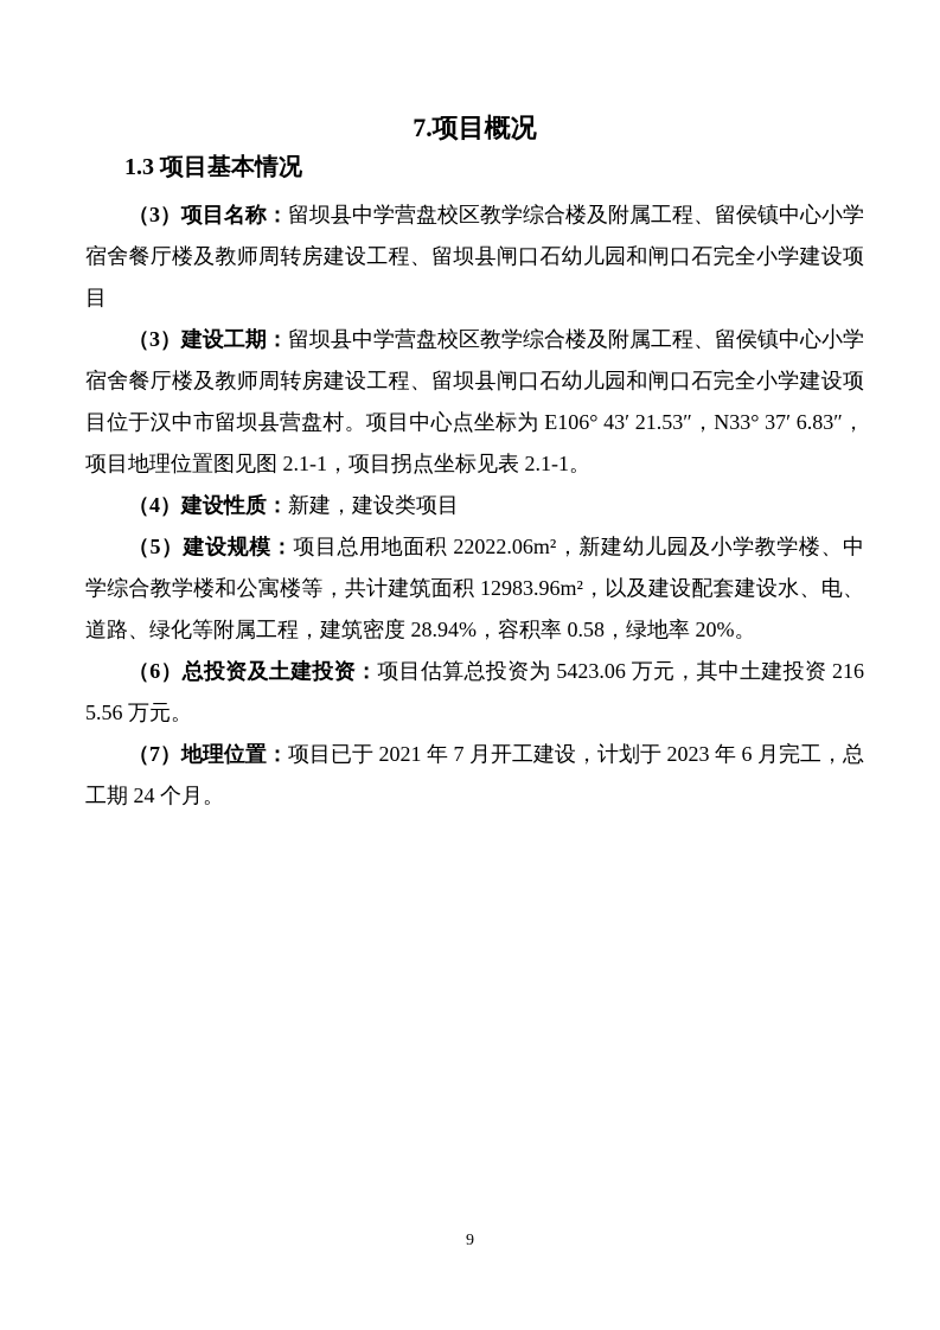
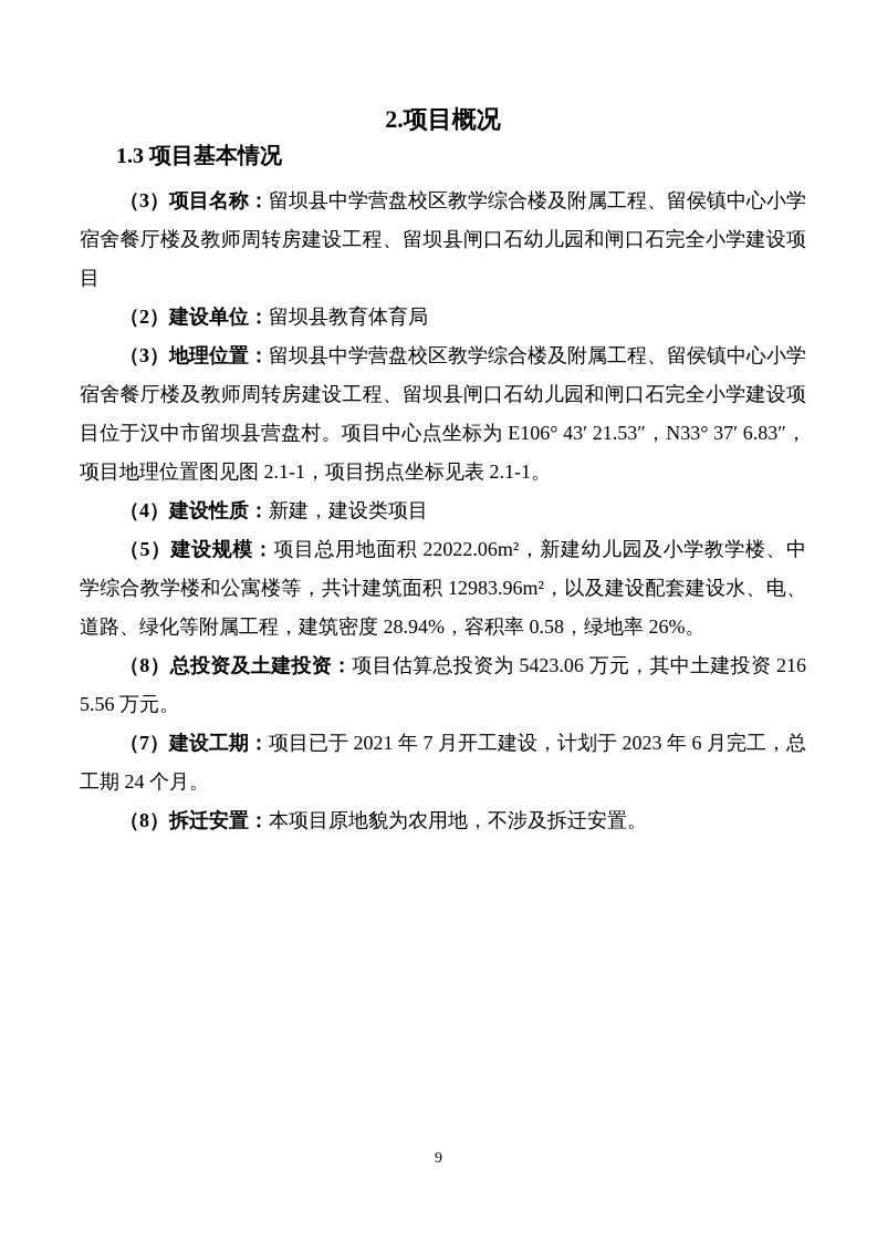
- 7.项目概况
+ 2.项目概况
  1.3 项目基本情况
  （3）项目名称：留坝县中学营盘校区教学综合楼及附属工程、留侯镇中心小学宿舍餐厅楼及教师周转房建设工程、留坝县闸口石幼儿园和闸口石完全小学建设项目
+ （2）建设单位：留坝县教育体育局
- （3）建设工期：留坝县中学营盘校区教学综合楼及附属工程、留侯镇中心小学宿舍餐厅楼及教师周转房建设工程、留坝县闸口石幼儿园和闸口石完全小学建设项目位于汉中市留坝县营盘村。项目中心点坐标为 E106° 43′ 21.53″，N33° 37′ 6.83″，项目地理位置图见图 2.1-1，项目拐点坐标见表 2.1-1。
+ （3）地理位置：留坝县中学营盘校区教学综合楼及附属工程、留侯镇中心小学宿舍餐厅楼及教师周转房建设工程、留坝县闸口石幼儿园和闸口石完全小学建设项目位于汉中市留坝县营盘村。项目中心点坐标为 E106° 43′ 21.53″，N33° 37′ 6.83″，项目地理位置图见图 2.1-1，项目拐点坐标见表 2.1-1。
  （4）建设性质：新建，建设类项目
- （5）建设规模：项目总用地面积 22022.06m²，新建幼儿园及小学教学楼、中学综合教学楼和公寓楼等，共计建筑面积 12983.96m²，以及建设配套建设水、电、道路、绿化等附属工程，建筑密度 28.94%，容积率 0.58，绿地率 20%。
+ （5）建设规模：项目总用地面积 22022.06m²，新建幼儿园及小学教学楼、中学综合教学楼和公寓楼等，共计建筑面积 12983.96m²，以及建设配套建设水、电、道路、绿化等附属工程，建筑密度 28.94%，容积率 0.58，绿地率 26%。
- （6）总投资及土建投资：项目估算总投资为 5423.06 万元，其中土建投资 2165.56 万元。
+ （8）总投资及土建投资：项目估算总投资为 5423.06 万元，其中土建投资 2165.56 万元。
- （7）地理位置：项目已于 2021 年 7 月开工建设，计划于 2023 年 6 月完工，总工期 24 个月。
+ （7）建设工期：项目已于 2021 年 7 月开工建设，计划于 2023 年 6 月完工，总工期 24 个月。
+ （8）拆迁安置：本项目原地貌为农用地，不涉及拆迁安置。
  9
